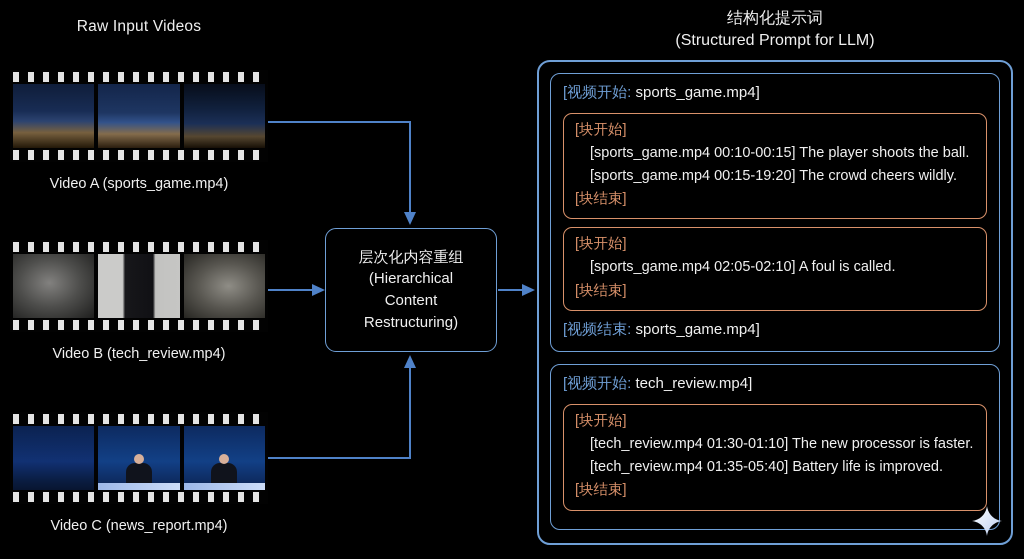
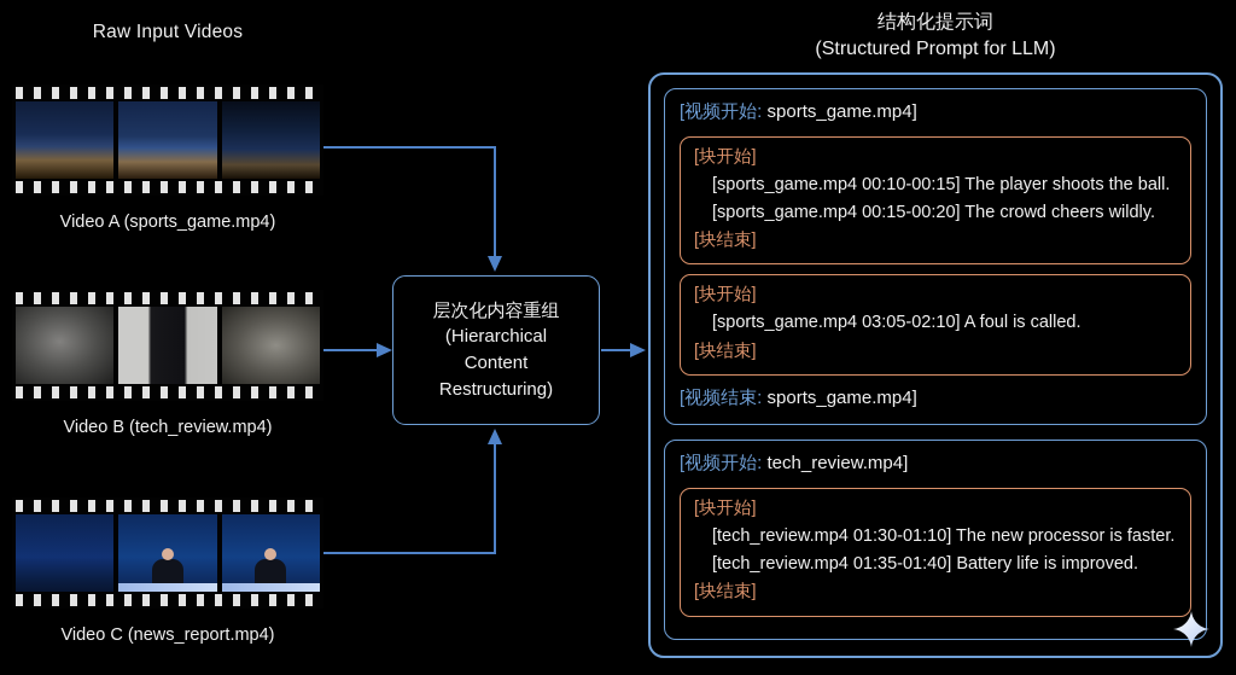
  Raw Input Videos
  Video A (sports_game.mp4)
  Video B (tech_review.mp4)
  Video C (news_report.mp4)
  层次化内容重组
  (Hierarchical
  Content
  Restructuring)
  结构化提示词
  (Structured Prompt for LLM)
  [视频开始: sports_game.mp4]
  [块开始]
  [sports_game.mp4 00:10-00:15] The player shoots the ball.
- [sports_game.mp4 00:15-19:20] The crowd cheers wildly.
+ [sports_game.mp4 00:15-00:20] The crowd cheers wildly.
  [块结束]
  [块开始]
- [sports_game.mp4 02:05-02:10] A foul is called.
+ [sports_game.mp4 03:05-02:10] A foul is called.
  [块结束]
  [视频结束: sports_game.mp4]
  [视频开始: tech_review.mp4]
  [块开始]
  [tech_review.mp4 01:30-01:10] The new processor is faster.
- [tech_review.mp4 01:35-05:40] Battery life is improved.
+ [tech_review.mp4 01:35-01:40] Battery life is improved.
  [块结束]
